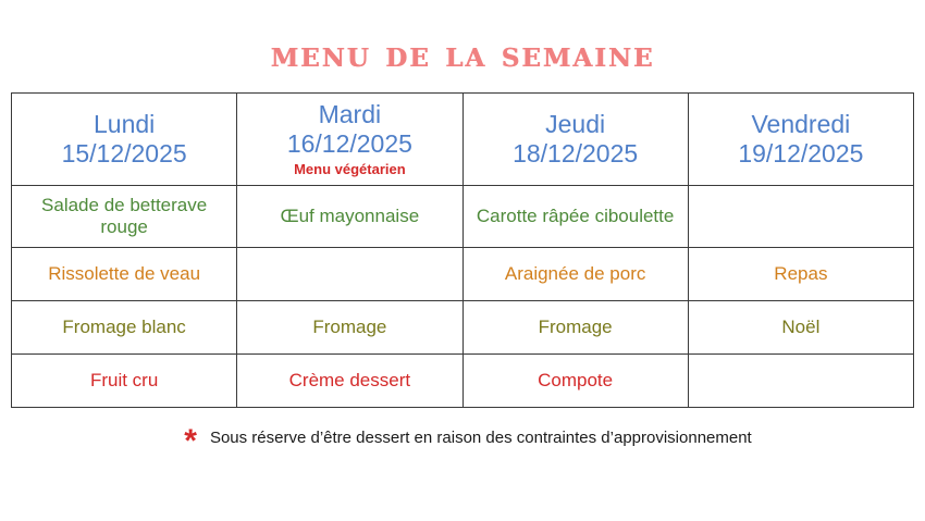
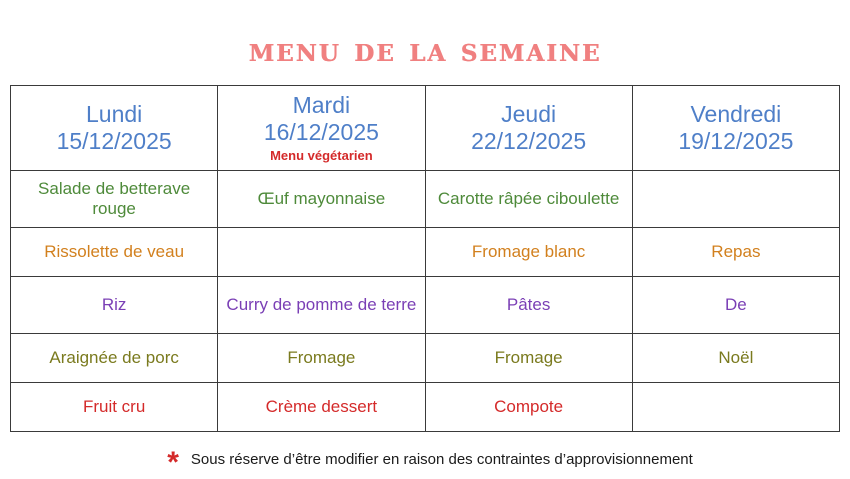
  menu de la semaine
- Lundi 15/12/2025	Mardi 16/12/2025 Menu végétarien	Jeudi 18/12/2025	Vendredi 19/12/2025
+ Lundi 15/12/2025	Mardi 16/12/2025 Menu végétarien	Jeudi 22/12/2025	Vendredi 19/12/2025
  Salade de betterave rouge	Œuf mayonnaise	Carotte râpée ciboulette
- Rissolette de veau		Araignée de porc	Repas
+ Rissolette de veau		Fromage blanc	Repas
+ Riz	Curry de pomme de terre	Pâtes	De
- Fromage blanc	Fromage	Fromage	Noël
+ Araignée de porc	Fromage	Fromage	Noël
  Fruit cru	Crème dessert	Compote
  *
- Sous réserve d’être dessert en raison des contraintes d’approvisionnement
+ Sous réserve d’être modifier en raison des contraintes d’approvisionnement
